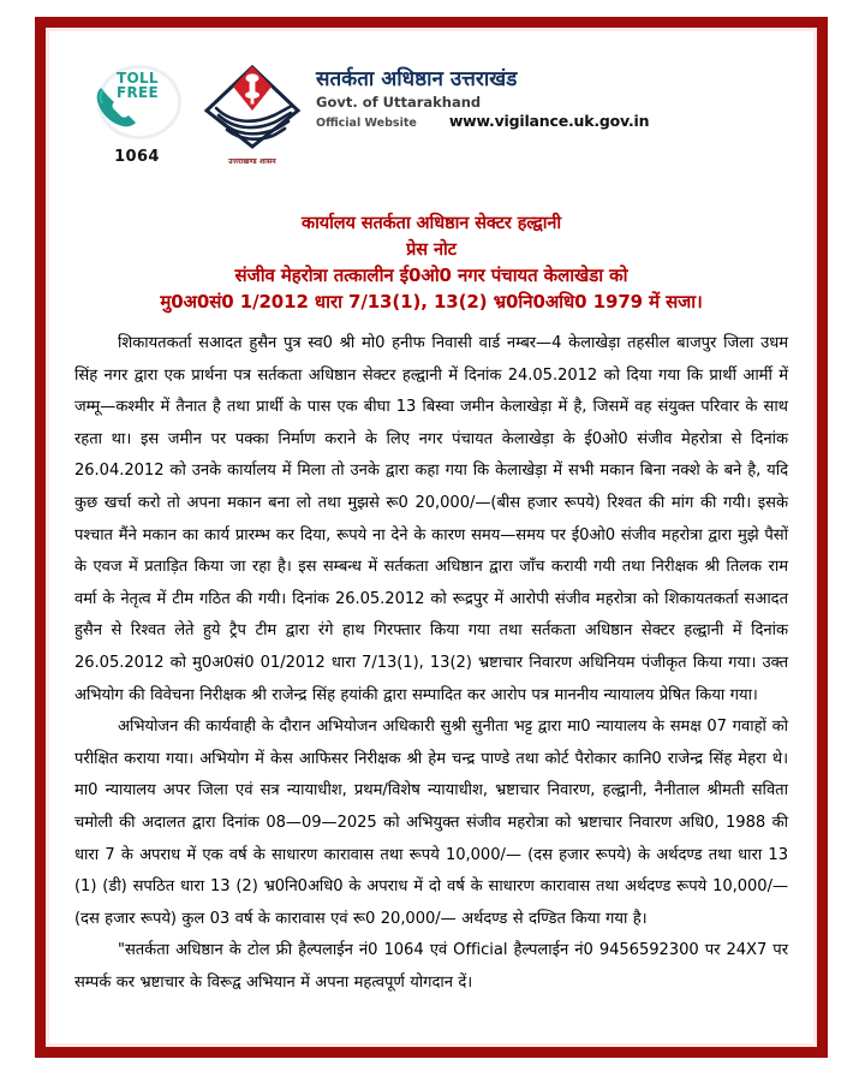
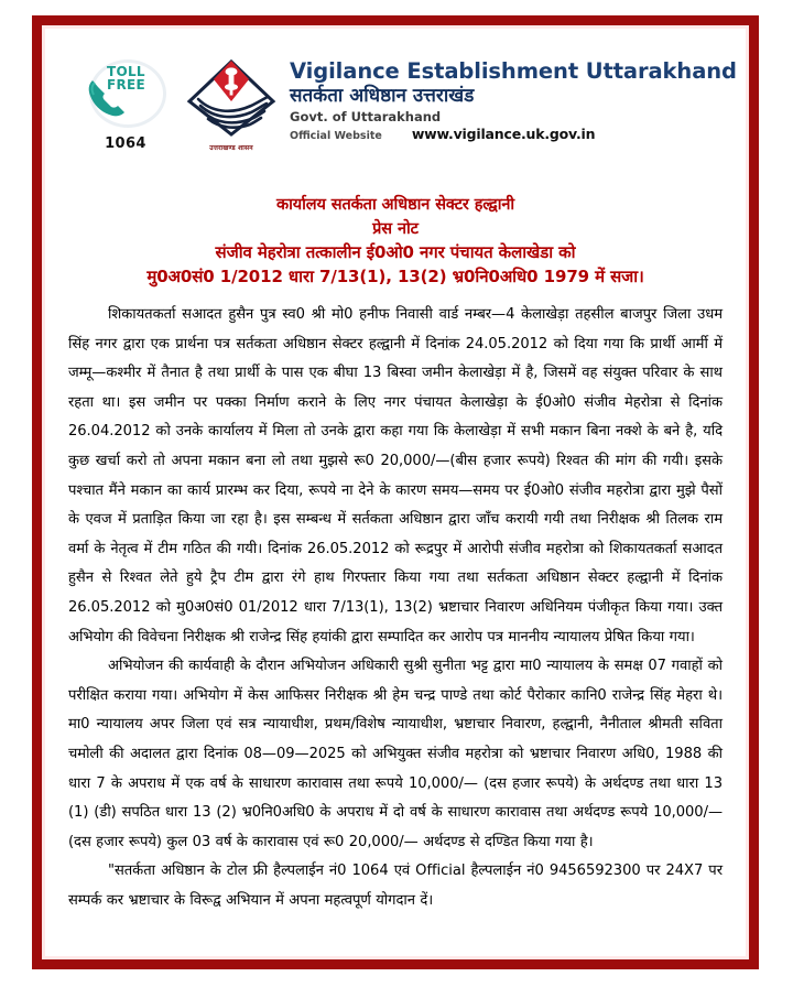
  TOLL
  FREE
  1064
+ Vigilance Establishment Uttarakhand
  सतर्कता अधिष्ठान उत्तराखंड
  Govt. of Uttarakhand
  Official Website
  www.vigilance.uk.gov.in
  कार्यालय सतर्कता अधिष्ठान सेक्टर हल्द्वानी
  प्रेस नोट
  संजीव मेहरोत्रा तत्कालीन ई0ओ0 नगर पंचायत केलाखेडा को
  मु0अ0सं0 1/2012 धारा 7/13(1), 13(2) भ्र0नि0अधि0 1979 में सजा।
  शिकायतकर्ता सआदत हुसैन पुत्र स्व0 श्री मो0 हनीफ निवासी वार्ड नम्बर—4 केलाखेड़ा तहसील बाजपुर जिला उधम सिंह नगर द्वारा एक प्रार्थना पत्र सर्तकता अधिष्ठान सेक्टर हल्द्वानी में दिनांक 24.05.2012 को दिया गया कि प्रार्थी आर्मी में जम्मू—कश्मीर में तैनात है तथा प्रार्थी के पास एक बीघा 13 बिस्वा जमीन केलाखेड़ा में है, जिसमें वह संयुक्त परिवार के साथ रहता था। इस जमीन पर पक्का निर्माण कराने के लिए नगर पंचायत केलाखेड़ा के ई0ओ0 संजीव मेहरोत्रा से दिनांक 26.04.2012 को उनके कार्यालय में मिला तो उनके द्वारा कहा गया कि केलाखेड़ा में सभी मकान बिना नक्शे के बने है, यदि कुछ खर्चा करो तो अपना मकान बना लो तथा मुझसे रू0 20,000/—(बीस हजार रूपये) रिश्वत की मांग की गयी। इसके पश्चात मैंने मकान का कार्य प्रारम्भ कर दिया, रूपये ना देने के कारण समय—समय पर ई0ओ0 संजीव महरोत्रा द्वारा मुझे पैसों के एवज में प्रताड़ित किया जा रहा है। इस सम्बन्ध में सर्तकता अधिष्ठान द्वारा जॉंच करायी गयी तथा निरीक्षक श्री तिलक राम वर्मा के नेतृत्व में टीम गठित की गयी। दिनांक 26.05.2012 को रूद्रपुर में आरोपी संजीव महरोत्रा को शिकायतकर्ता सआदत हुसैन से रिश्वत लेते हुये ट्रैप टीम द्वारा रंगे हाथ गिरफ्तार किया गया तथा सर्तकता अधिष्ठान सेक्टर हल्द्वानी में दिनांक 26.05.2012 को मु0अ0सं0 01/2012 धारा 7/13(1), 13(2) भ्रष्टाचार निवारण अधिनियम पंजीकृत किया गया। उक्त अभियोग की विवेचना निरीक्षक श्री राजेन्द्र सिंह हयांकी द्वारा सम्पादित कर आरोप पत्र माननीय न्यायालय प्रेषित किया गया।
  अभियोजन की कार्यवाही के दौरान अभियोजन अधिकारी सुश्री सुनीता भट्ट द्वारा मा0 न्यायालय के समक्ष 07 गवाहों को परीक्षित कराया गया। अभियोग में केस आफिसर निरीक्षक श्री हेम चन्द्र पाण्डे तथा कोर्ट पैरोकार कानि0 राजेन्द्र सिंह मेहरा थे। मा0 न्यायालय अपर जिला एवं सत्र न्यायाधीश, प्रथम/विशेष न्यायाधीश, भ्रष्टाचार निवारण, हल्द्वानी, नैनीताल श्रीमती सविता चमोली की अदालत द्वारा दिनांक 08—09—2025 को अभियुक्त संजीव महरोत्रा को भ्रष्टाचार निवारण अधि0, 1988 की धारा 7 के अपराध में एक वर्ष के साधारण कारावास तथा रूपये 10,000/— (दस हजार रूपये) के अर्थदण्ड तथा धारा 13 (1) (डी) सपठित धारा 13 (2) भ्र0नि0अधि0 के अपराध में दो वर्ष के साधारण कारावास तथा अर्थदण्ड रूपये 10,000/— (दस हजार रूपये) कुल 03 वर्ष के कारावास एवं रू0 20,000/— अर्थदण्ड से दण्डित किया गया है।
  "सतर्कता अधिष्ठान के टोल फ्री हैल्पलाईन नं0 1064 एवं Official हैल्पलाईन नं0 9456592300 पर 24X7 पर सम्पर्क कर भ्रष्टाचार के विरूद्व अभियान में अपना महत्वपूर्ण योगदान दें।
